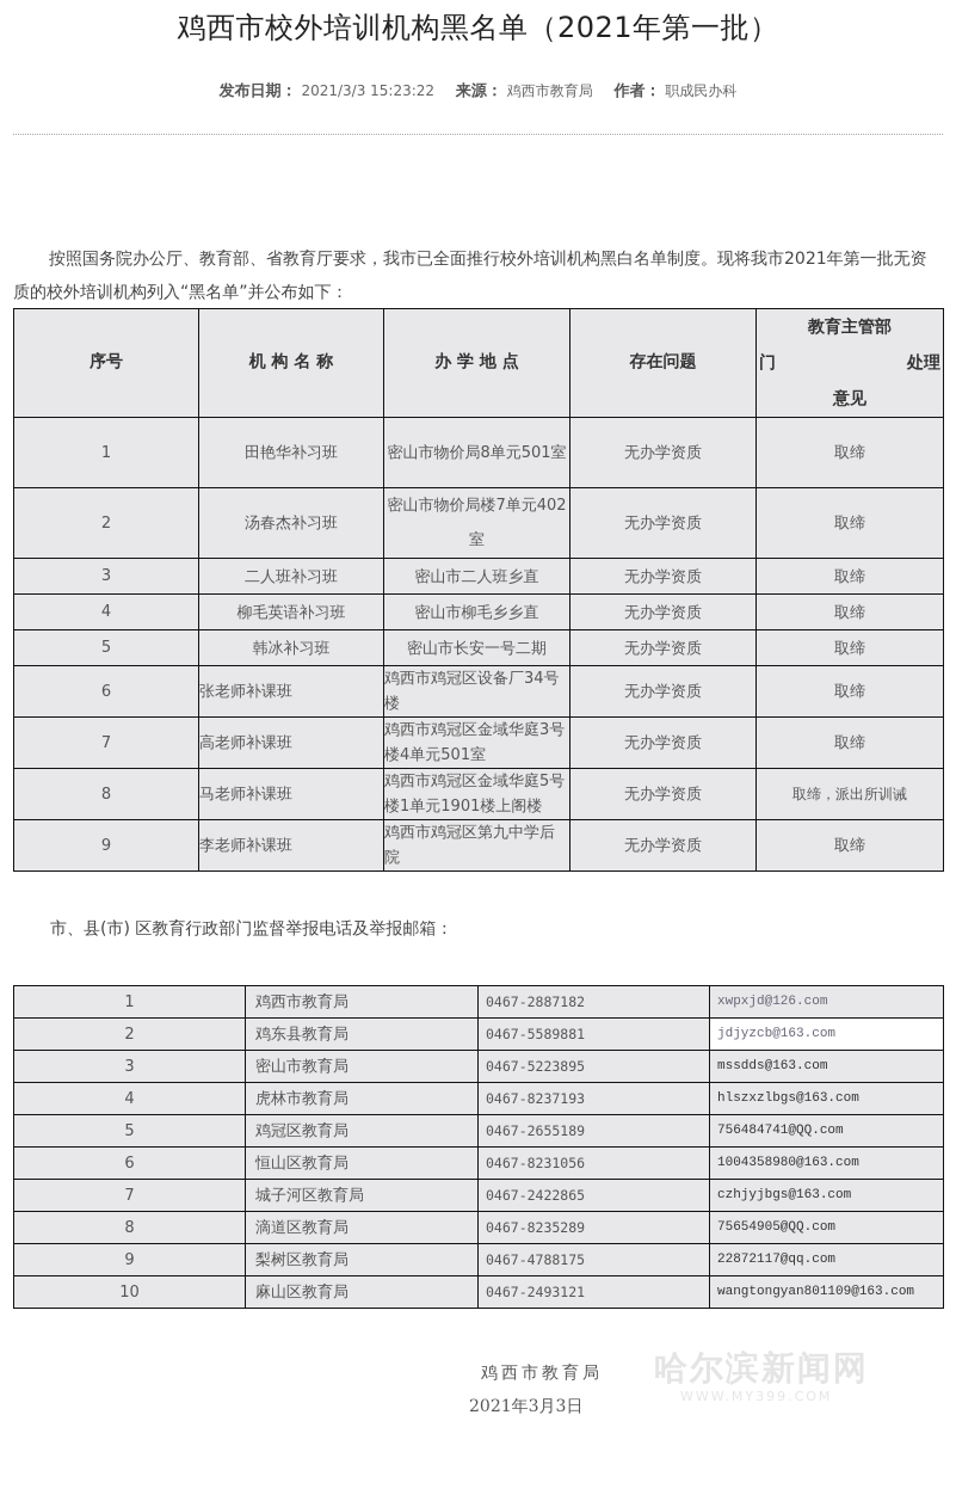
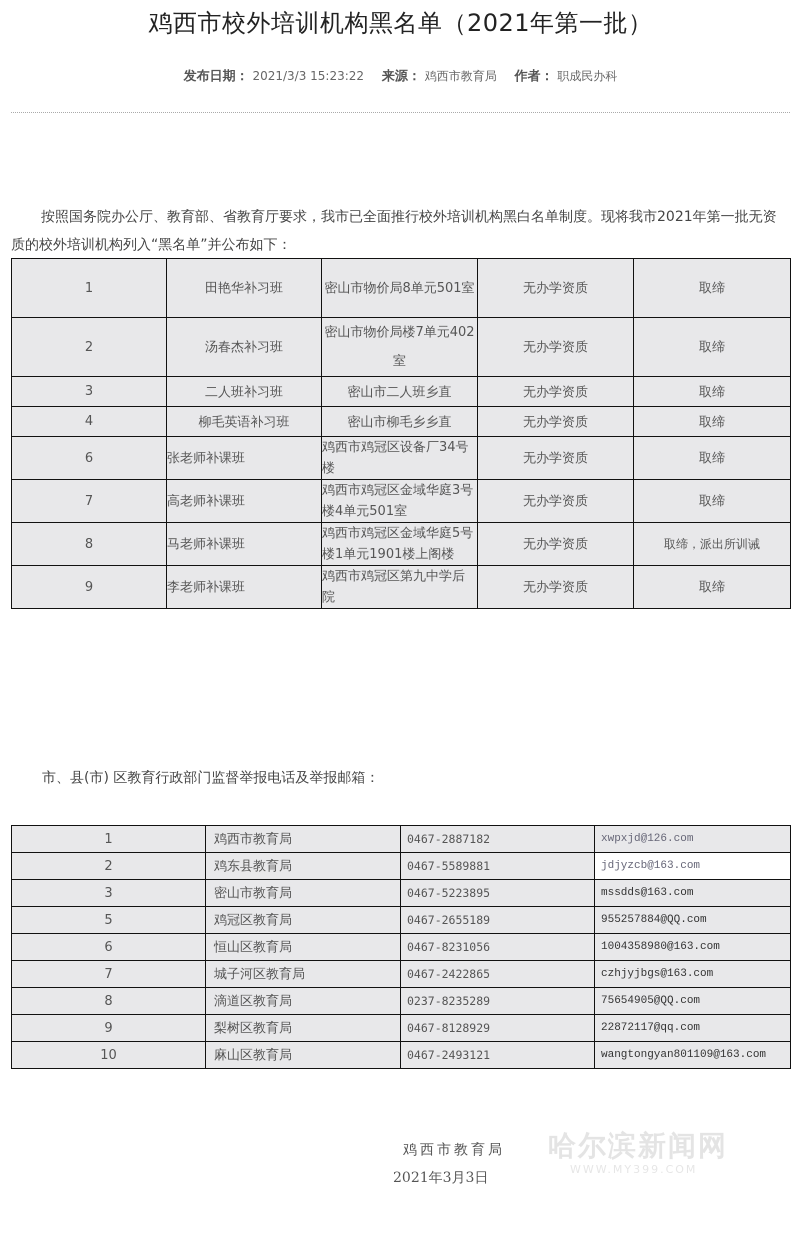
  鸡西市校外培训机构黑名单（2021年第一批）
  发布日期： 2021/3/3 15:23:22 来源： 鸡西市教育局 作者： 职成民办科
  按照国务院办公厅、教育部、省教育厅要求，我市已全面推行校外培训机构黑白名单制度。现将我市2021年第一批无资质的校外培训机构列入“黑名单”并公布如下：
- 序号	机 构 名 称	办 学 地 点	存在问题	教育主管部 门 处理 意见
  1	田艳华补习班	密山市物价局8单元501室	无办学资质	取缔
  2	汤春杰补习班	密山市物价局楼7单元402室	无办学资质	取缔
  3	二人班补习班	密山市二人班乡直	无办学资质	取缔
  4	柳毛英语补习班	密山市柳毛乡乡直	无办学资质	取缔
- 5	韩冰补习班	密山市长安一号二期	无办学资质	取缔
  6	张老师补课班	鸡西市鸡冠区设备厂34号楼	无办学资质	取缔
  7	高老师补课班	鸡西市鸡冠区金域华庭3号楼4单元501室	无办学资质	取缔
  8	马老师补课班	鸡西市鸡冠区金域华庭5号楼1单元1901楼上阁楼	无办学资质	取缔，派出所训诫
  9	李老师补课班	鸡西市鸡冠区第九中学后院	无办学资质	取缔
  市、县(市) 区教育行政部门监督举报电话及举报邮箱：
  1	鸡西市教育局	0467-2887182	xwpxjd@126.com
  2	鸡东县教育局	0467-5589881	jdjyzcb@163.com
  3	密山市教育局	0467-5223895	mssdds@163.com
- 4	虎林市教育局	0467-8237193	hlszxzlbgs@163.com
- 5	鸡冠区教育局	0467-2655189	756484741@QQ.com
+ 5	鸡冠区教育局	0467-2655189	955257884@QQ.com
  6	恒山区教育局	0467-8231056	1004358980@163.com
  7	城子河区教育局	0467-2422865	czhjyjbgs@163.com
- 8	滴道区教育局	0467-8235289	75654905@QQ.com
+ 8	滴道区教育局	0237-8235289	75654905@QQ.com
- 9	梨树区教育局	0467-4788175	22872117@qq.com
+ 9	梨树区教育局	0467-8128929	22872117@qq.com
  10	麻山区教育局	0467-2493121	wangtongyan801109@163.com
  鸡西市教育局
  2021年3月3日
  哈尔滨新闻网
  WWW.MY399.COM
